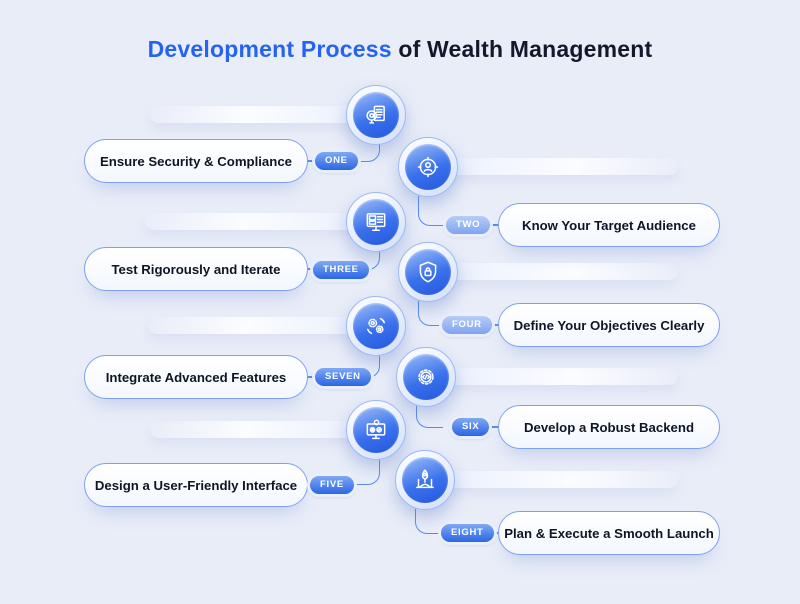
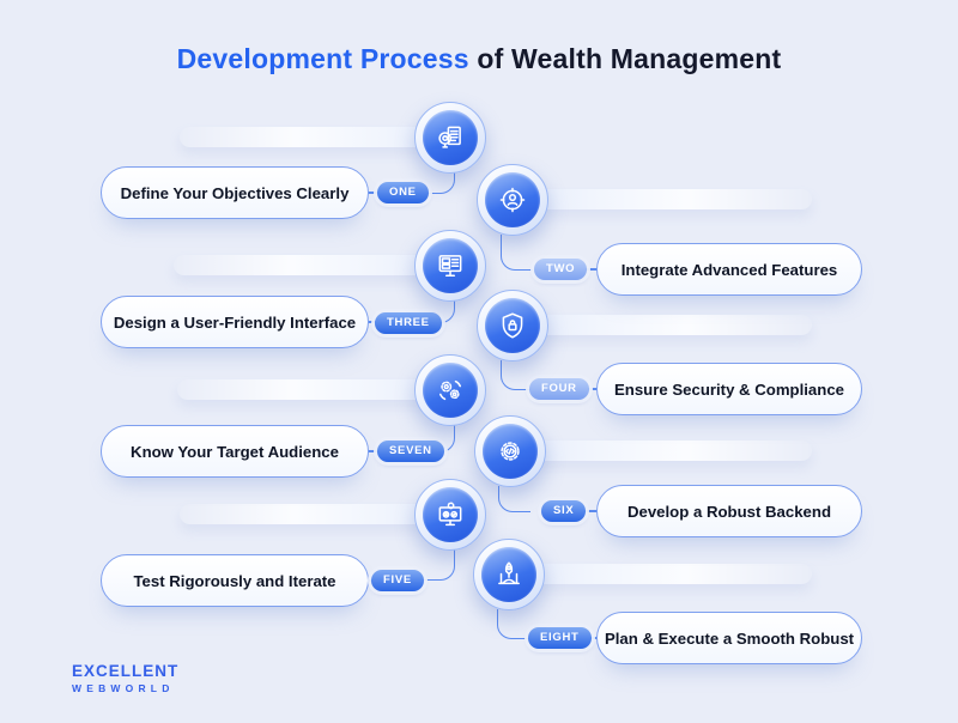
  Development Process of Wealth Management
- Ensure Security & Compliance
+ Define Your Objectives Clearly
  ONE
- Know Your Target Audience
+ Integrate Advanced Features
  TWO
- Test Rigorously and Iterate
+ Design a User-Friendly Interface
  THREE
- Define Your Objectives Clearly
+ Ensure Security & Compliance
  FOUR
- Integrate Advanced Features
+ Know Your Target Audience
  SEVEN
  Develop a Robust Backend
  SIX
- Design a User-Friendly Interface
+ Test Rigorously and Iterate
  FIVE
- Plan & Execute a Smooth Launch
+ Plan & Execute a Smooth Robust
  EIGHT
+ EXCELLENT
+ WEBWORLD
